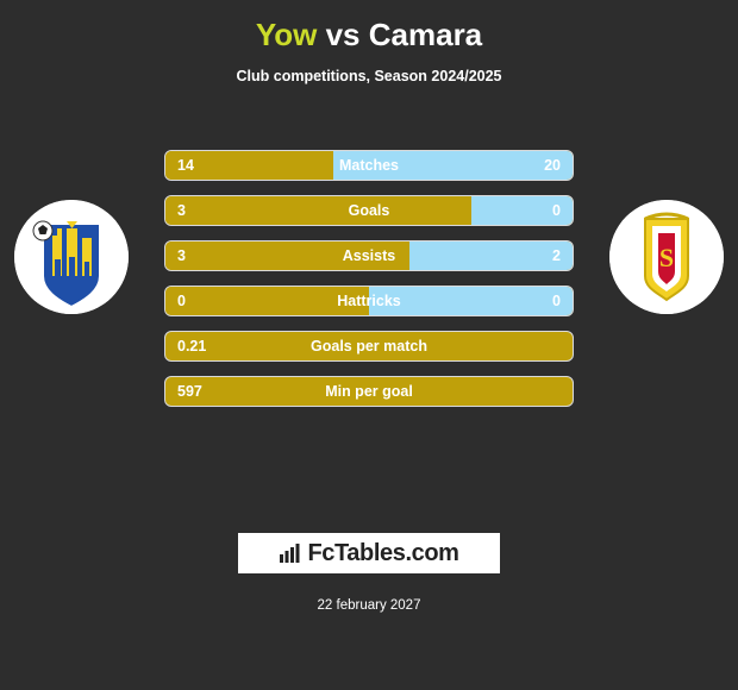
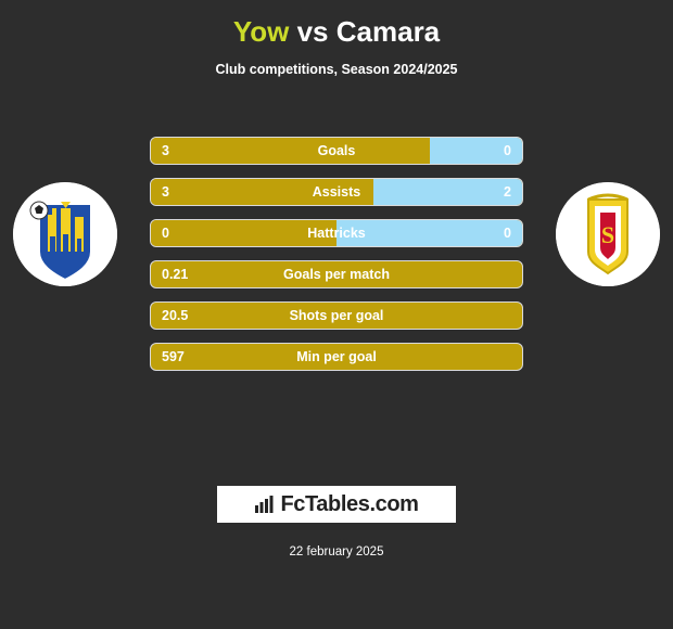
  Yow vs Camara
  Club competitions, Season 2024/2025
  S
- 14
- Matches
- 20
  3
  Goals
  0
  3
  Assists
  2
  0
  Hattricks
  0
  0.21
  Goals per match
+ 20.5
+ Shots per goal
  597
  Min per goal
  FcTables.com
- 22 february 2027
+ 22 february 2025
